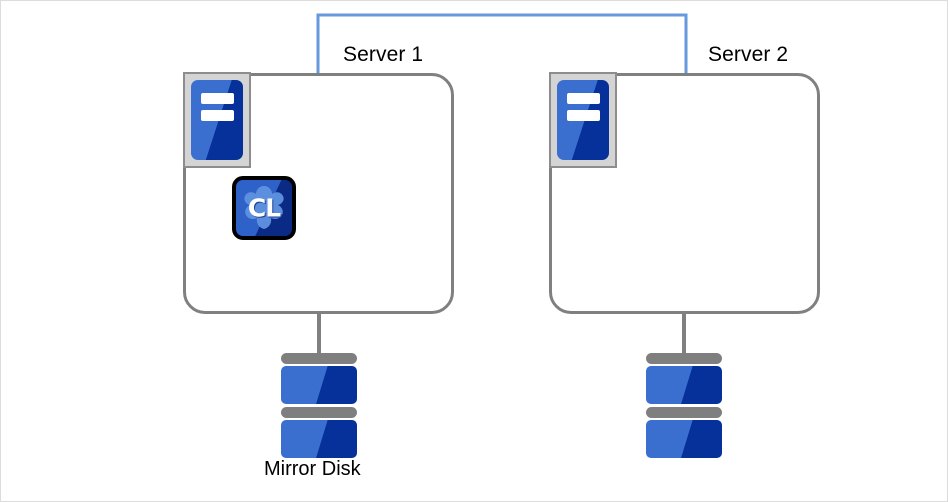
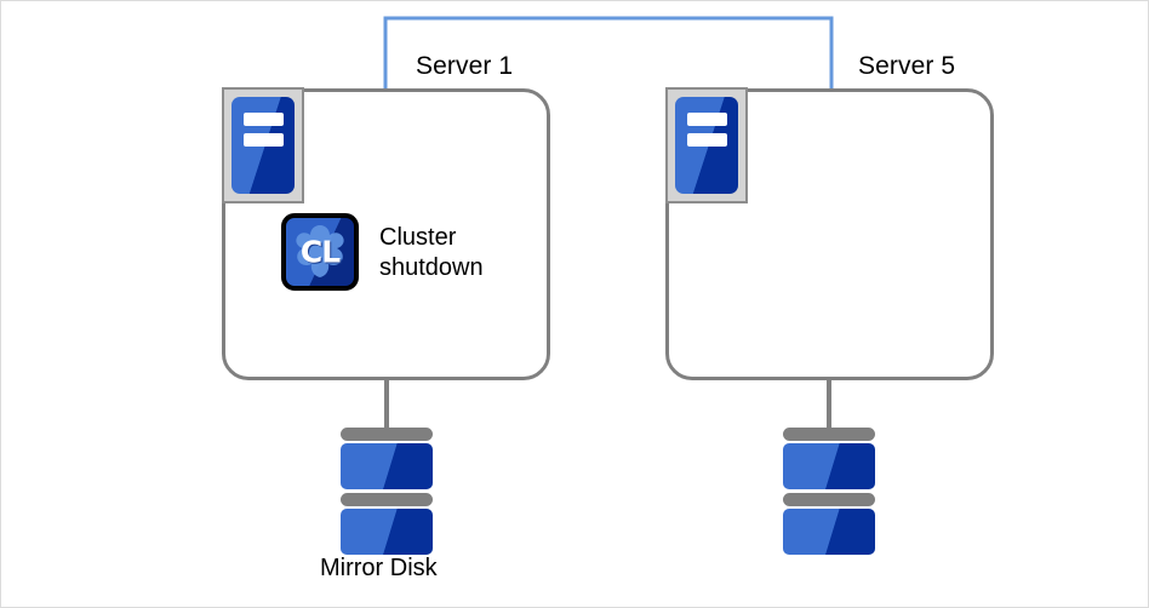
  Server 1
  CL
+ Cluster
+ shutdown
  Mirror Disk
- Server 2
+ Server 5
